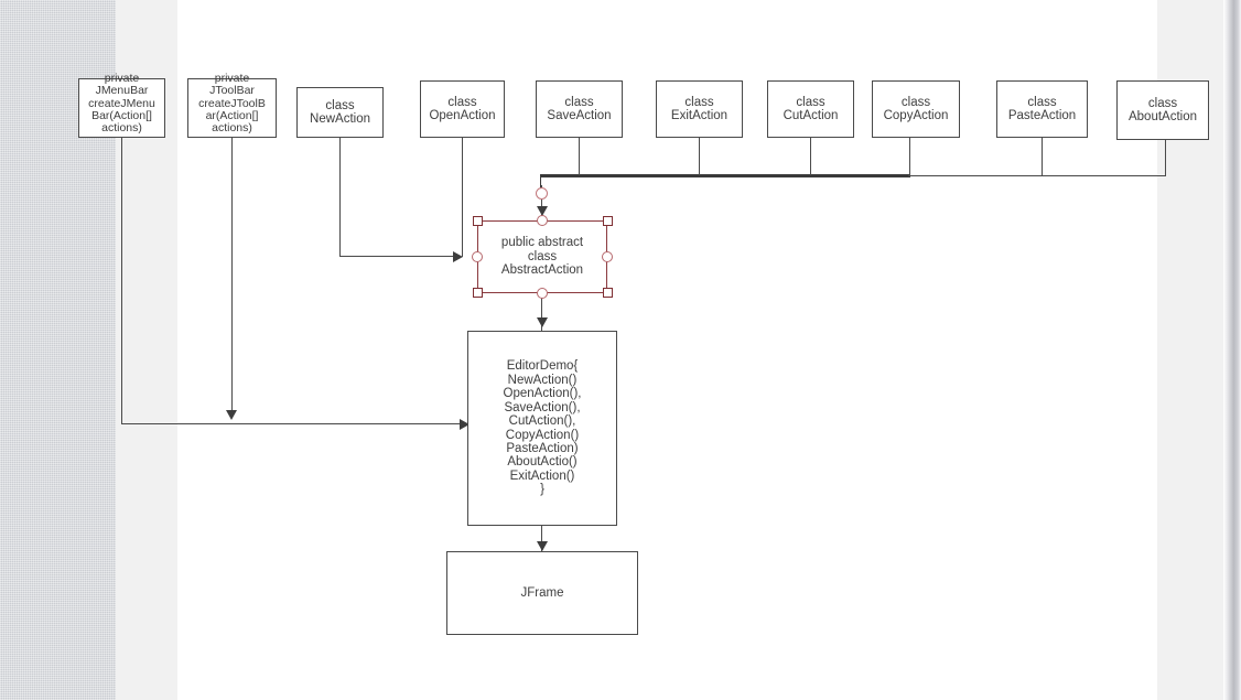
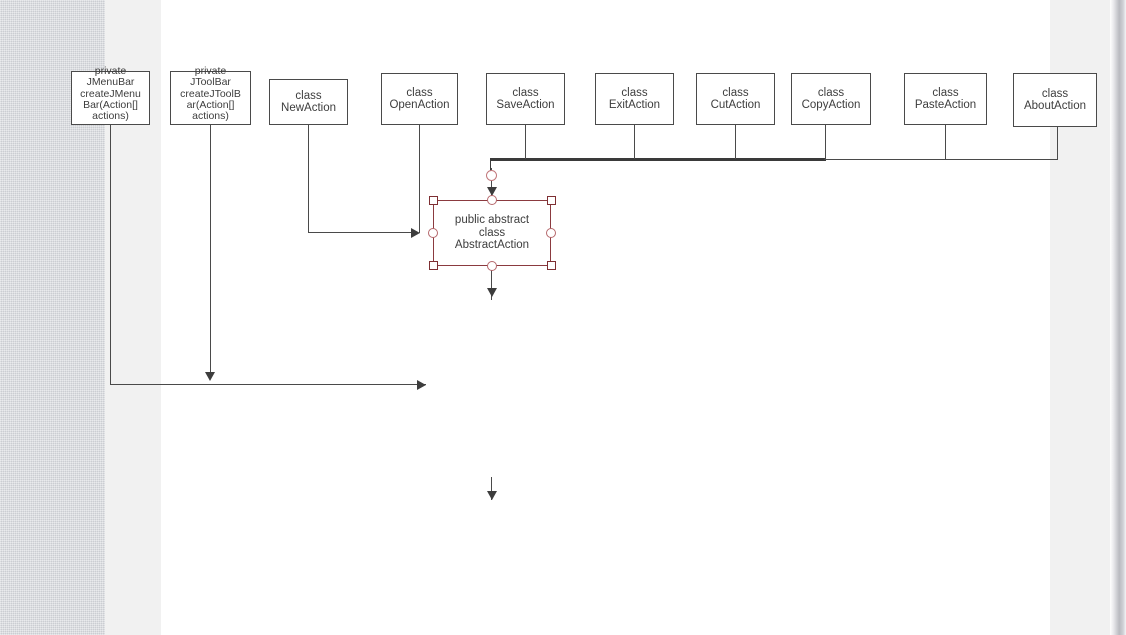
  private
  JMenuBar
  createJMenu
  Bar(Action[]
  actions)
  private
  JToolBar
  createJToolB
  ar(Action[]
  actions)
  class
  NewAction
  class
  OpenAction
  class
  SaveAction
  class
  ExitAction
  class
  CutAction
  class
  CopyAction
  class
  PasteAction
  class
  AboutAction
  public abstract
  class
  AbstractAction
- EditorDemo{
- NewAction()
- OpenAction(),
- SaveAction(),
- CutAction(),
- CopyAction()
- PasteAction)
- AboutActio()
- ExitAction()
- }
- JFrame
